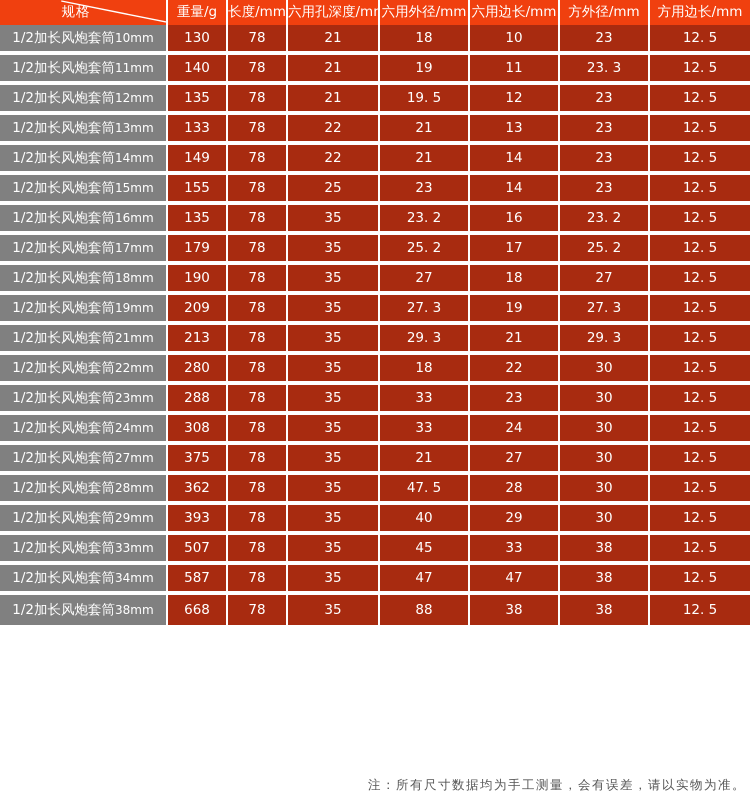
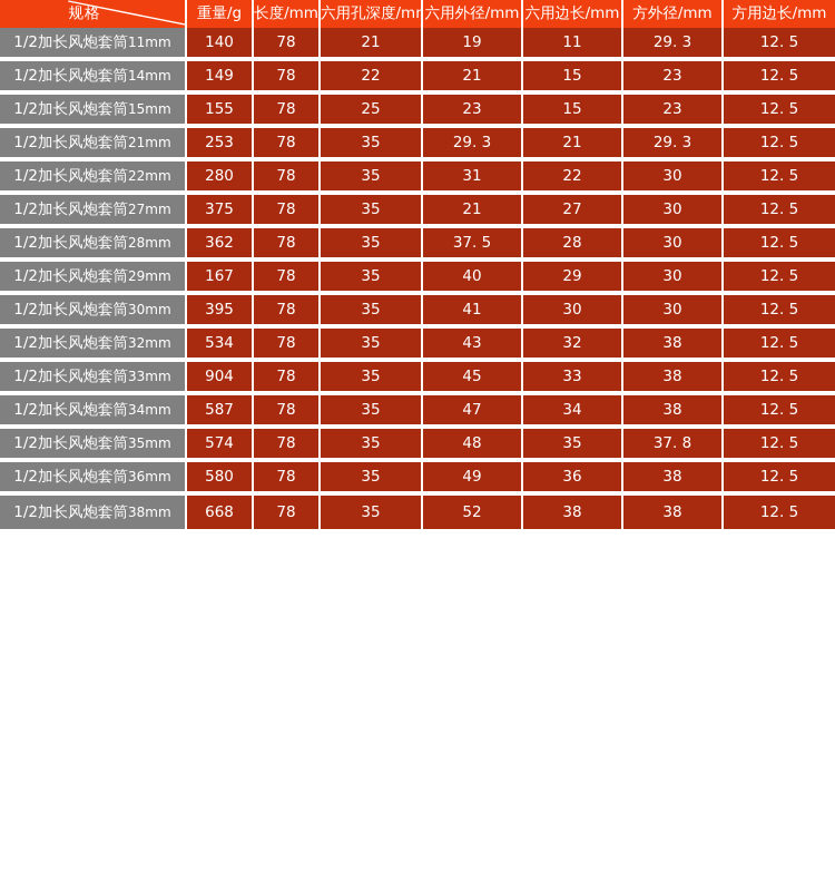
  规格	重量/g	长度/mm	六用孔深度/m	六用外径/mm	六用边长/mm	方外径/mm	方用边长/mm
- 1/2加长风炮套筒10mm	130	78	21	18	10	23	12. 5
- 1/2加长风炮套筒11mm	140	78	21	19	11	23. 3	12. 5
+ 1/2加长风炮套筒11mm	140	78	21	19	11	29. 3	12. 5
- 1/2加长风炮套筒12mm	135	78	21	19. 5	12	23	12. 5
- 1/2加长风炮套筒13mm	133	78	22	21	13	23	12. 5
- 1/2加长风炮套筒14mm	149	78	22	21	14	23	12. 5
+ 1/2加长风炮套筒14mm	149	78	22	21	15	23	12. 5
- 1/2加长风炮套筒15mm	155	78	25	23	14	23	12. 5
+ 1/2加长风炮套筒15mm	155	78	25	23	15	23	12. 5
- 1/2加长风炮套筒16mm	135	78	35	23. 2	16	23. 2	12. 5
- 1/2加长风炮套筒17mm	179	78	35	25. 2	17	25. 2	12. 5
- 1/2加长风炮套筒18mm	190	78	35	27	18	27	12. 5
- 1/2加长风炮套筒19mm	209	78	35	27. 3	19	27. 3	12. 5
- 1/2加长风炮套筒21mm	213	78	35	29. 3	21	29. 3	12. 5
+ 1/2加长风炮套筒21mm	253	78	35	29. 3	21	29. 3	12. 5
- 1/2加长风炮套筒22mm	280	78	35	18	22	30	12. 5
+ 1/2加长风炮套筒22mm	280	78	35	31	22	30	12. 5
- 1/2加长风炮套筒23mm	288	78	35	33	23	30	12. 5
- 1/2加长风炮套筒24mm	308	78	35	33	24	30	12. 5
  1/2加长风炮套筒27mm	375	78	35	21	27	30	12. 5
- 1/2加长风炮套筒28mm	362	78	35	47. 5	28	30	12. 5
+ 1/2加长风炮套筒28mm	362	78	35	37. 5	28	30	12. 5
- 1/2加长风炮套筒29mm	393	78	35	40	29	30	12. 5
+ 1/2加长风炮套筒29mm	167	78	35	40	29	30	12. 5
+ 1/2加长风炮套筒30mm	395	78	35	41	30	30	12. 5
+ 1/2加长风炮套筒32mm	534	78	35	43	32	38	12. 5
- 1/2加长风炮套筒33mm	507	78	35	45	33	38	12. 5
+ 1/2加长风炮套筒33mm	904	78	35	45	33	38	12. 5
- 1/2加长风炮套筒34mm	587	78	35	47	47	38	12. 5
+ 1/2加长风炮套筒34mm	587	78	35	47	34	38	12. 5
+ 1/2加长风炮套筒35mm	574	78	35	48	35	37. 8	12. 5
+ 1/2加长风炮套筒36mm	580	78	35	49	36	38	12. 5
- 1/2加长风炮套筒38mm	668	78	35	88	38	38	12. 5
+ 1/2加长风炮套筒38mm	668	78	35	52	38	38	12. 5
- 注：所有尺寸数据均为手工测量，会有误差，请以实物为准。
